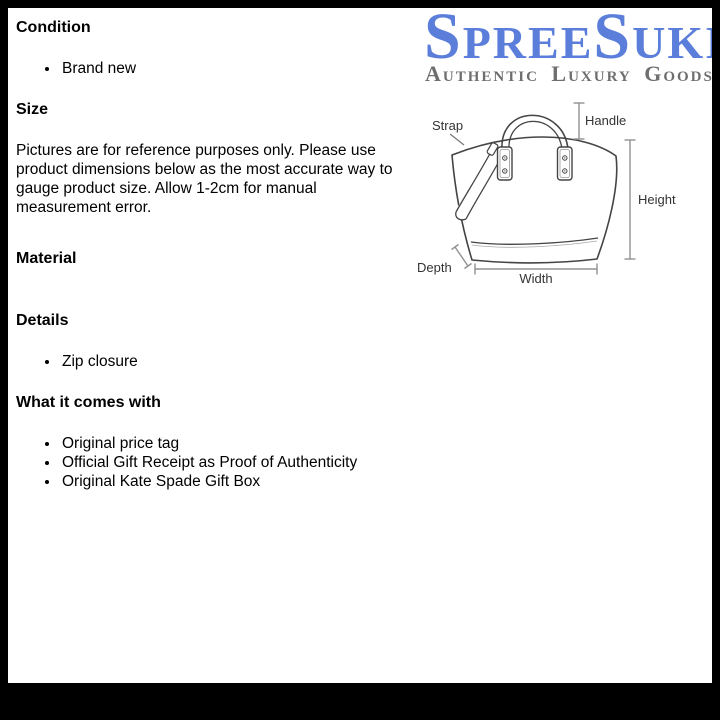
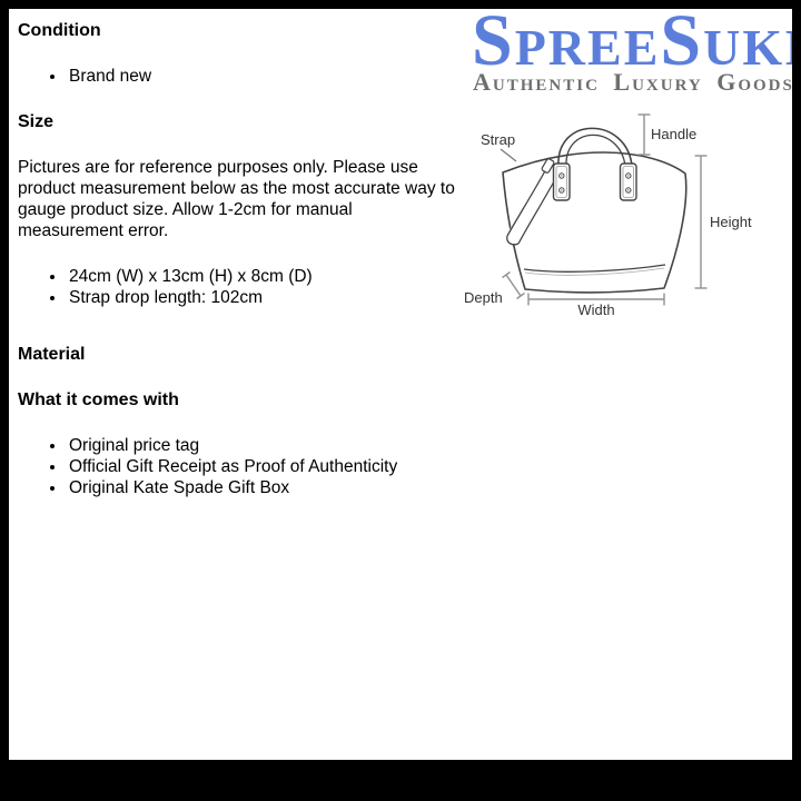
  SpreeSuk
  Authentic Luxury Goods
  Strap
  Handle
  Height
  Depth
  Width
  Condition
  Brand new
  Size
- Pictures are for reference purposes only. Please use product dimensions below as the most accurate way to gauge product size. Allow 1-2cm for manual measurement error.
+ Pictures are for reference purposes only. Please use product measurement below as the most accurate way to gauge product size. Allow 1-2cm for manual measurement error.
+ 24cm (W) x 13cm (H) x 8cm (D)
+ Strap drop length: 102cm
  Material
- Details
- Zip closure
  What it comes with
  Original price tag
  Official Gift Receipt as Proof of Authenticity
  Original Kate Spade Gift Box
